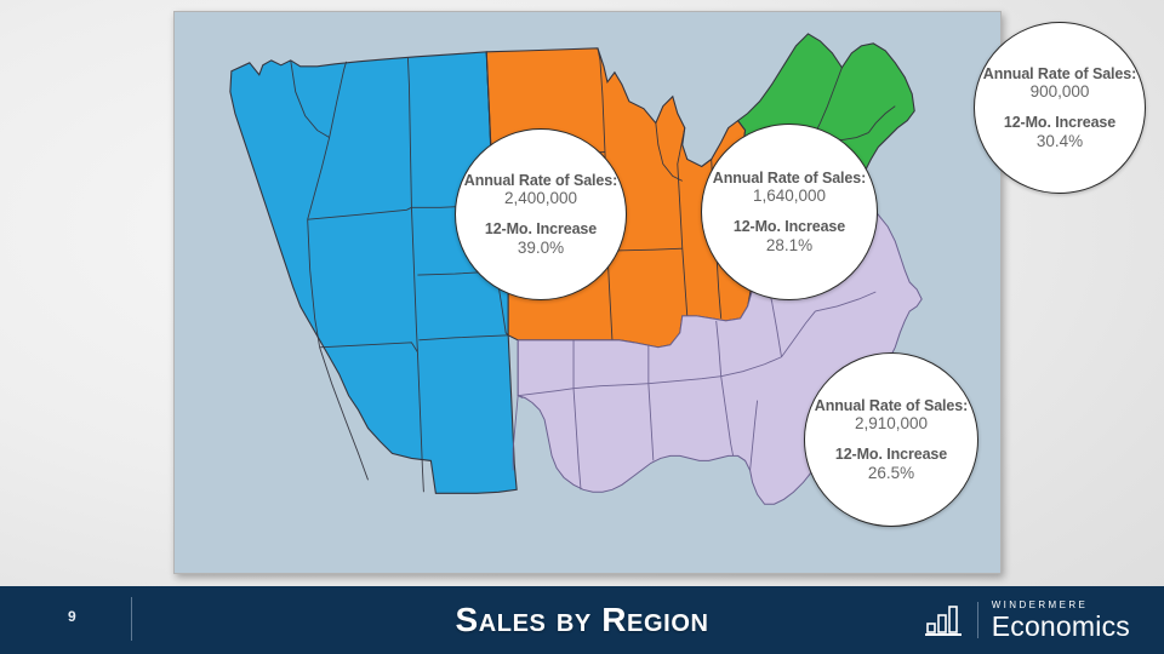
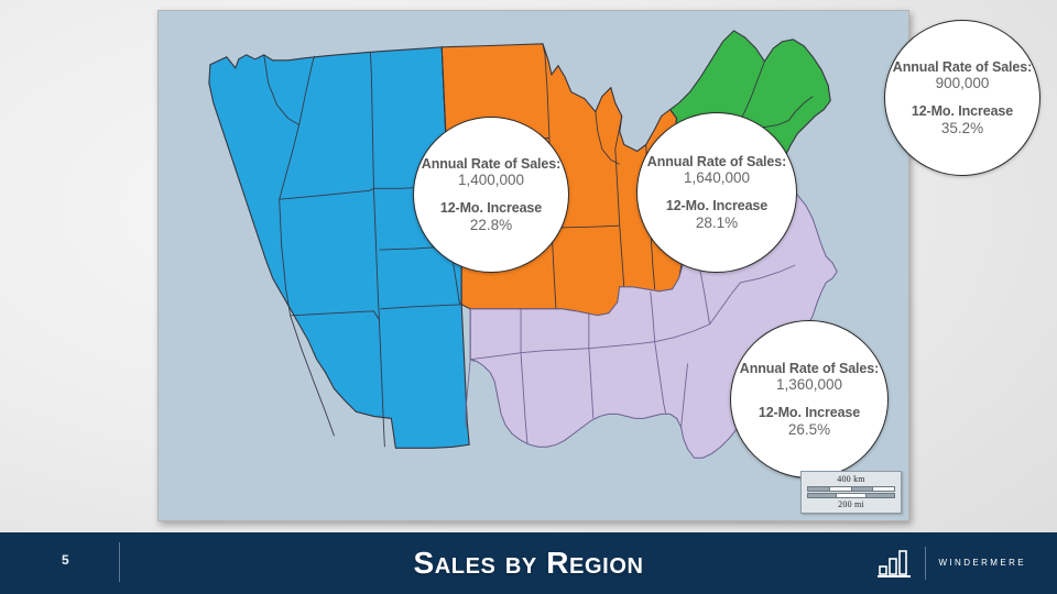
  Annual Rate of Sales:
- 2,400,000
+ 1,400,000
  12-Mo. Increase
- 39.0%
+ 22.8%
  Annual Rate of Sales:
  1,640,000
  12-Mo. Increase
  28.1%
  Annual Rate of Sales:
  900,000
  12-Mo. Increase
- 30.4%
+ 35.2%
  Annual Rate of Sales:
- 2,910,000
+ 1,360,000
  12-Mo. Increase
  26.5%
+ 400 km
+ 200 mi
- 9
+ 5
  Sales by Region
  WINDERMERE
- Economics
